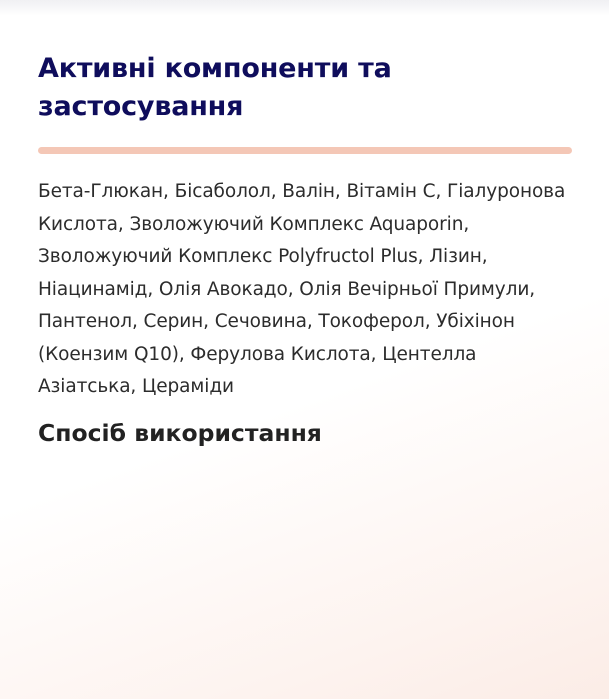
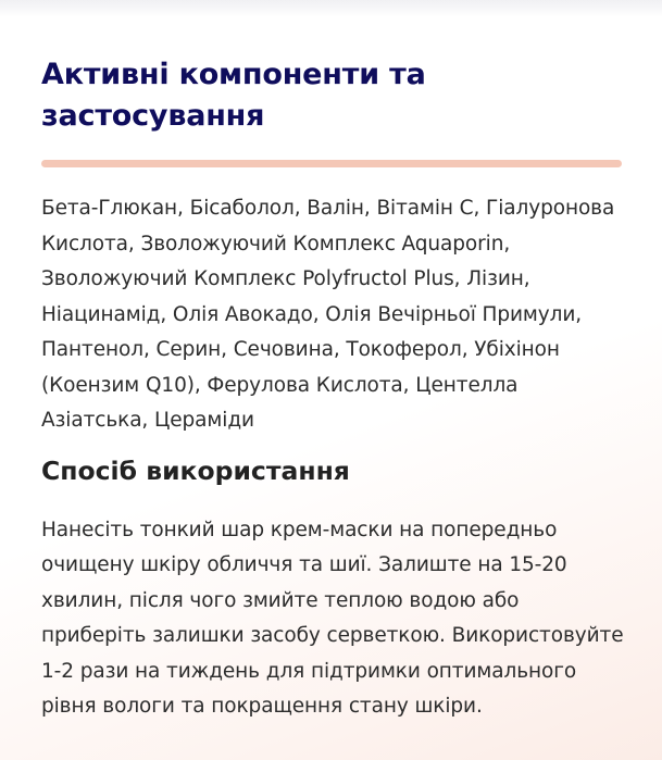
  Активні компоненти та застосування
  Бета-Глюкан, Бісаболол, Валін, Вітамін С, Гіалуронова Кислота, Зволожуючий Комплекс Aquaporin, Зволожуючий Комплекс Polyfructol Plus, Лізин, Ніацинамід, Олія Авокадо, Олія Вечірньої Примули, Пантенол, Серин, Сечовина, Токоферол, Убіхінон (Коензим Q10), Ферулова Кислота, Центелла Азіатська, Цераміди
  Спосіб використання
+ Нанесіть тонкий шар крем-маски на попередньо очищену шкіру обличчя та шиї. Залиште на 15-20 хвилин, після чого змийте теплою водою або приберіть залишки засобу серветкою. Використовуйте 1-2 рази на тиждень для підтримки оптимального рівня вологи та покращення стану шкіри.
